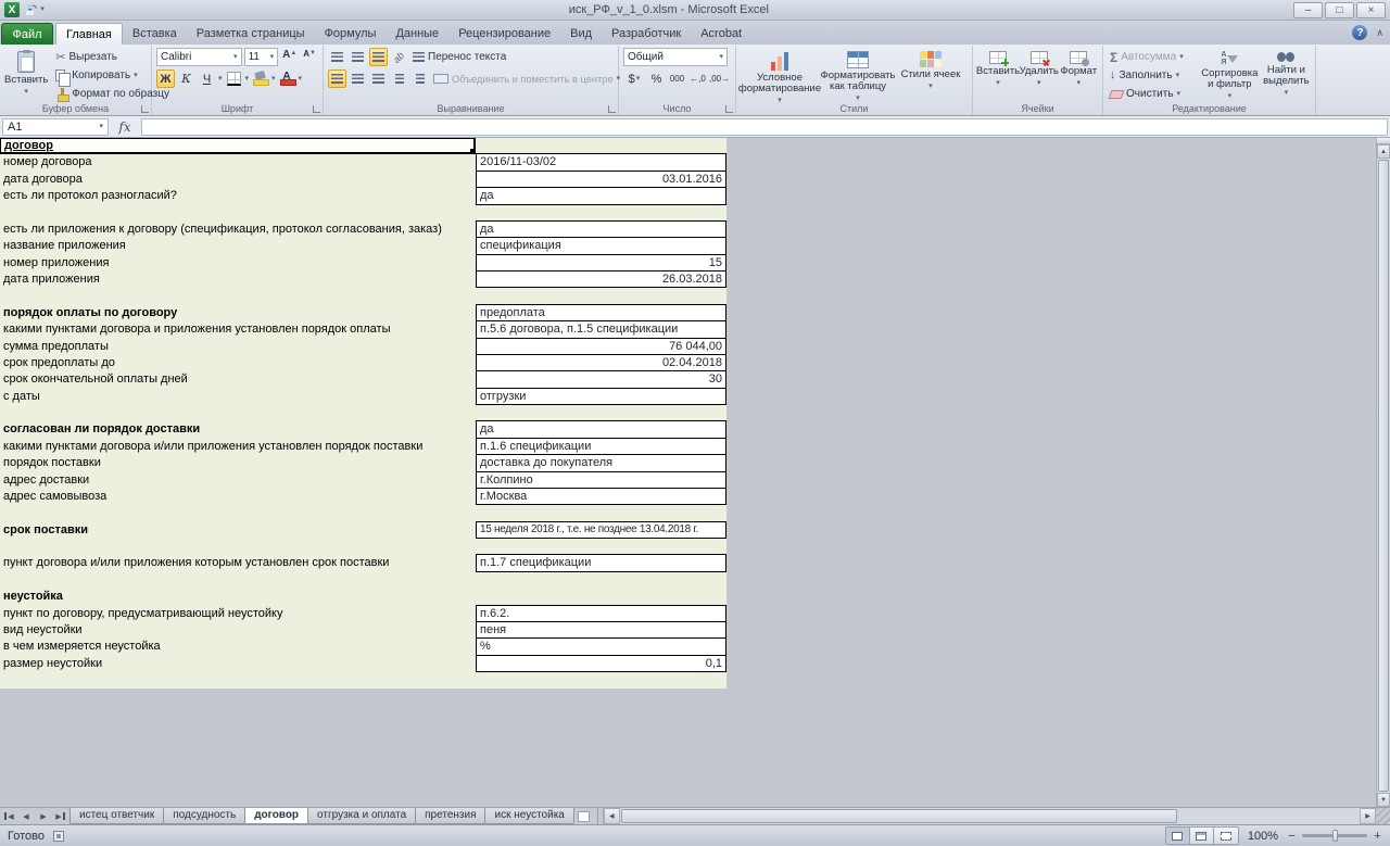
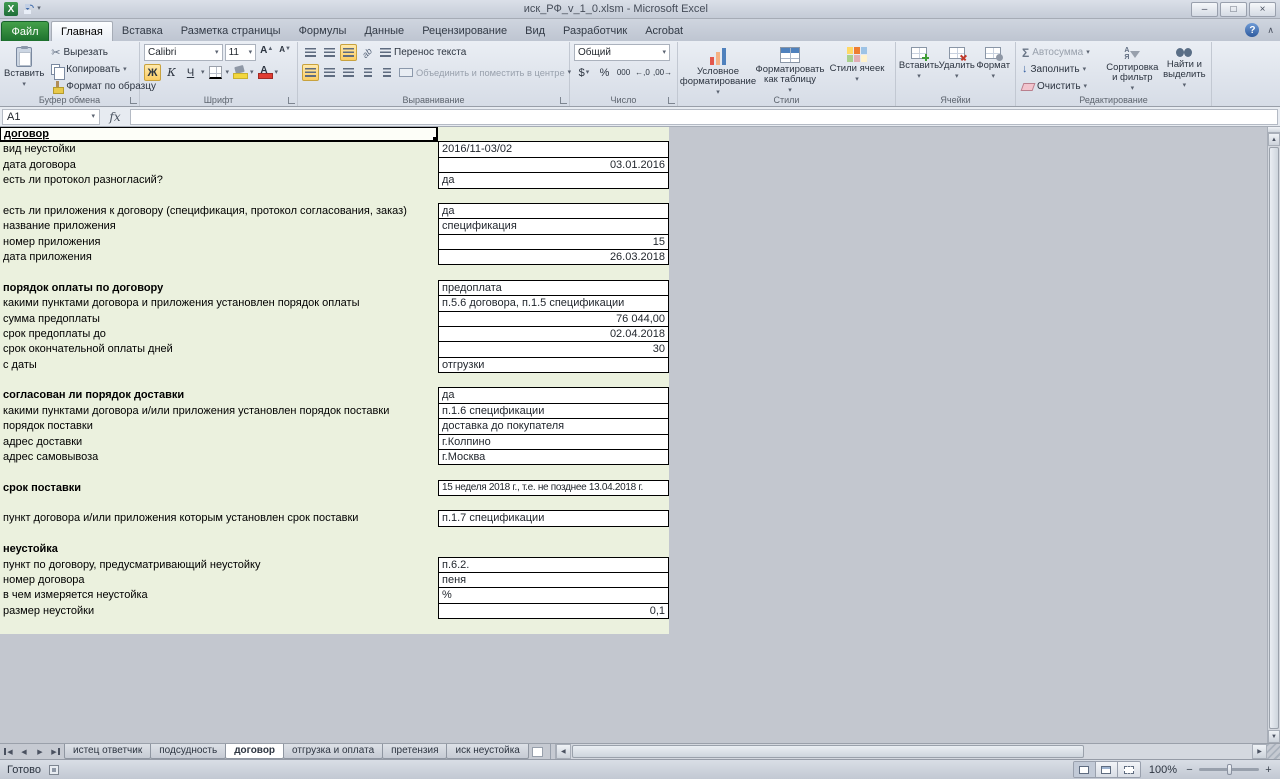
  X
  ↶
  иск_РФ_v_1_0.xlsm - Microsoft Excel
  –
  □
  ×
  Файл
  Главная
  Вставка
  Разметка страницы
  Формулы
  Данные
  Рецензирование
  Вид
  Разработчик
  Acrobat
  ?
  ∧
  Вставить
  ✂
  Вырезать
  Копировать
  Формат по образцу
  Буфер обмена
  Calibri
  11
  А
  А
  Ж
  К
  Ч
  А
  Шрифт
  Перенос текста
  Объединить и поместить в центре
  Выравнивание
  Общий
  $
  %
  000
  ←,0
  ,00→
  Число
  Условное форматирование
  Форматировать как таблицу
  Стили ячеек
  Стили
  Вставить
  Удалить
  Формат
  Ячейки
  Σ
  Автосумма
  ↓
  Заполнить
  Очистить
  Сортировка и фильтр
  Найти и выделить
  Редактирование
  A1
  fx
  договор
- номер договора
+ вид неустойки
  2016/11-03/02
  дата договора
  03.01.2016
  есть ли протокол разногласий?
  да
  есть ли приложения к договору (спецификация, протокол согласования, заказ)
  да
  название приложения
  спецификация
  номер приложения
  15
  дата приложения
  26.03.2018
  порядок оплаты по договору
  предоплата
  какими пунктами договора и приложения установлен порядок оплаты
  п.5.6 договора, п.1.5 спецификации
  сумма предоплаты
  76 044,00
  срок предоплаты до
  02.04.2018
  срок окончательной оплаты дней
  30
  с даты
  отгрузки
  согласован ли порядок доставки
  да
  какими пунктами договора и/или приложения установлен порядок поставки
  п.1.6 спецификации
  порядок поставки
  доставка до покупателя
  адрес доставки
  г.Колпино
  адрес самовывоза
  г.Москва
  срок поставки
  15 неделя 2018 г., т.е. не позднее 13.04.2018 г.
  пункт договора и/или приложения которым установлен срок поставки
  п.1.7 спецификации
  неустойка
  пункт по договору, предусматривающий неустойку
  п.6.2.
- вид неустойки
+ номер договора
  пеня
  в чем измеряется неустойка
  %
  размер неустойки
  0,1
  истец ответчик
  подсудность
  договор
  отгрузка и оплата
  претензия
  иск неустойка
  Готово
  100%
  −
  +
